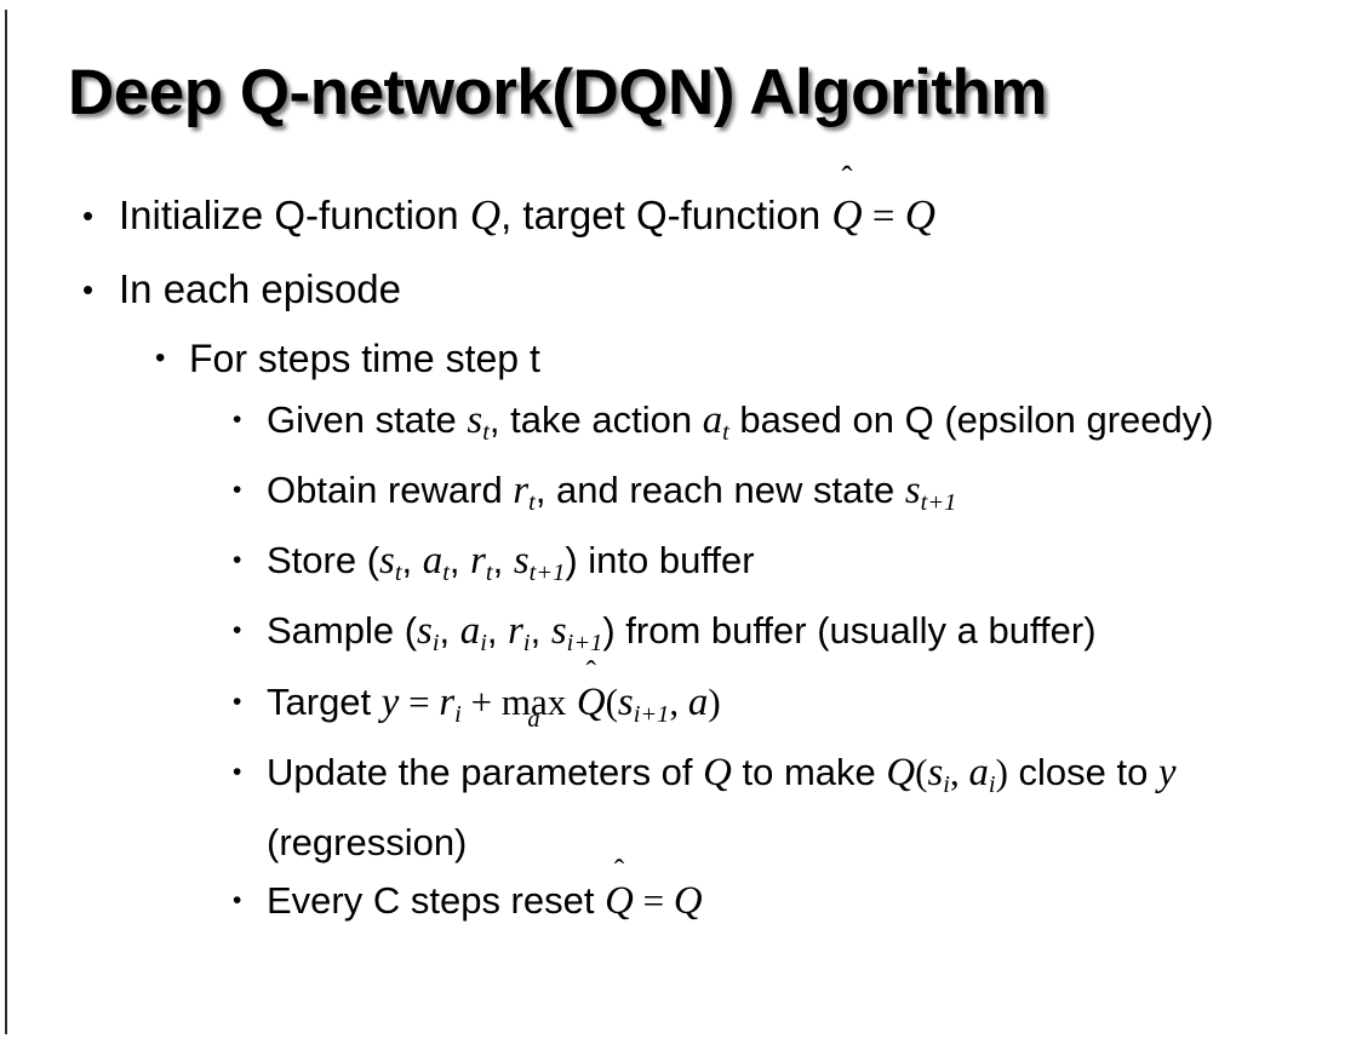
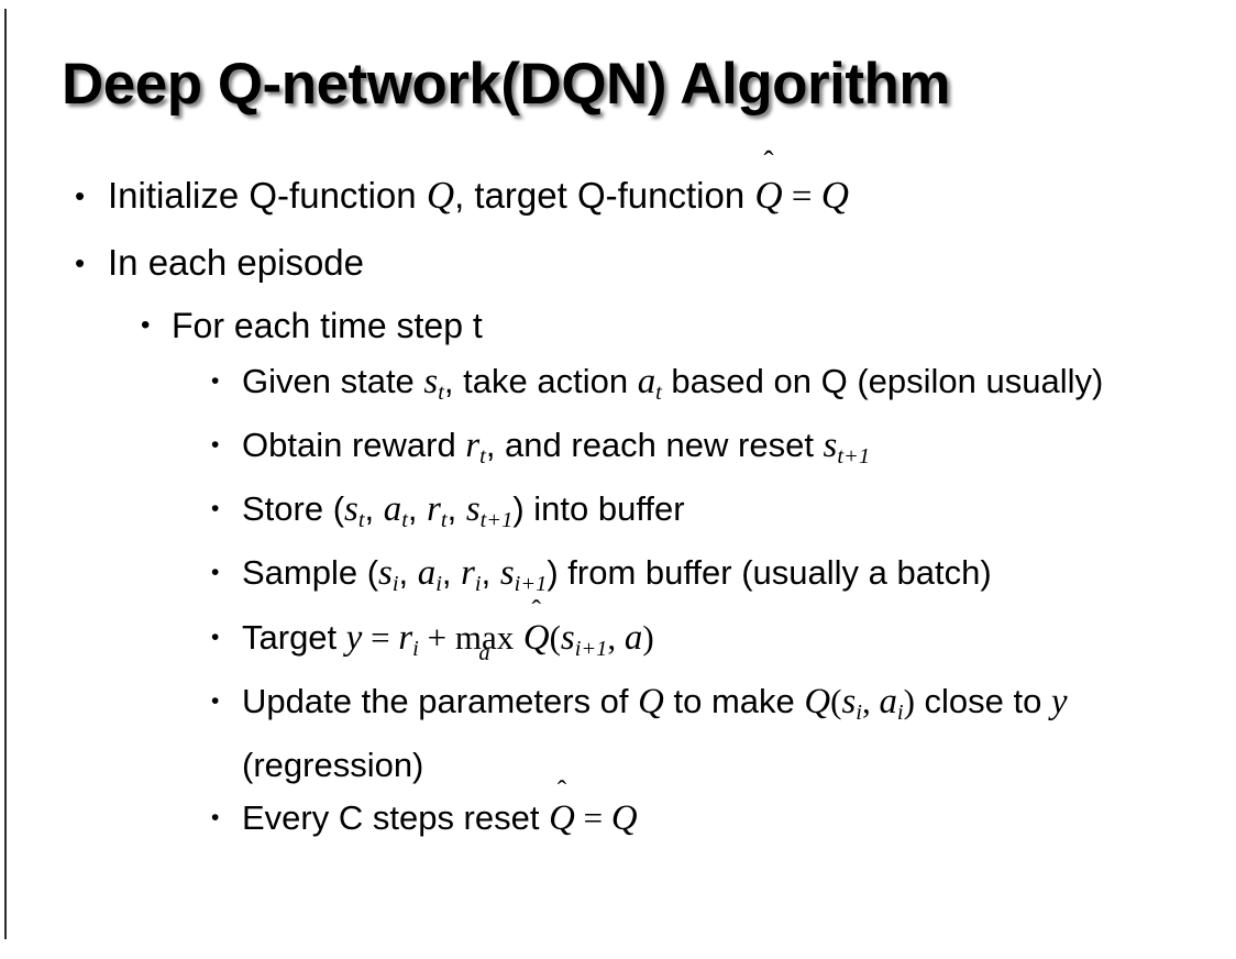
  Deep Q-network(DQN) Algorithm
  •
  Initialize Q-function Q, target Q-function Q = Q
  •
  In each episode
  •
- For steps time step t
+ For each time step t
  •
- Given state st, take action at based on Q (epsilon greedy)
+ Given state st, take action at based on Q (epsilon usually)
  •
- Obtain reward rt, and reach new state st+1
+ Obtain reward rt, and reach new reset st+1
  •
  Store (st, at, rt, st+1) into buffer
  •
- Sample (si, ai, ri, si+1) from buffer (usually a buffer)
+ Sample (si, ai, ri, si+1) from buffer (usually a batch)
  •
  Target y = ri +
  max
  a
  Q(si+1, a)
  •
  Update the parameters of Q to make Q(si, ai) close to y (regression)
  •
  Every C steps reset Q = Q
